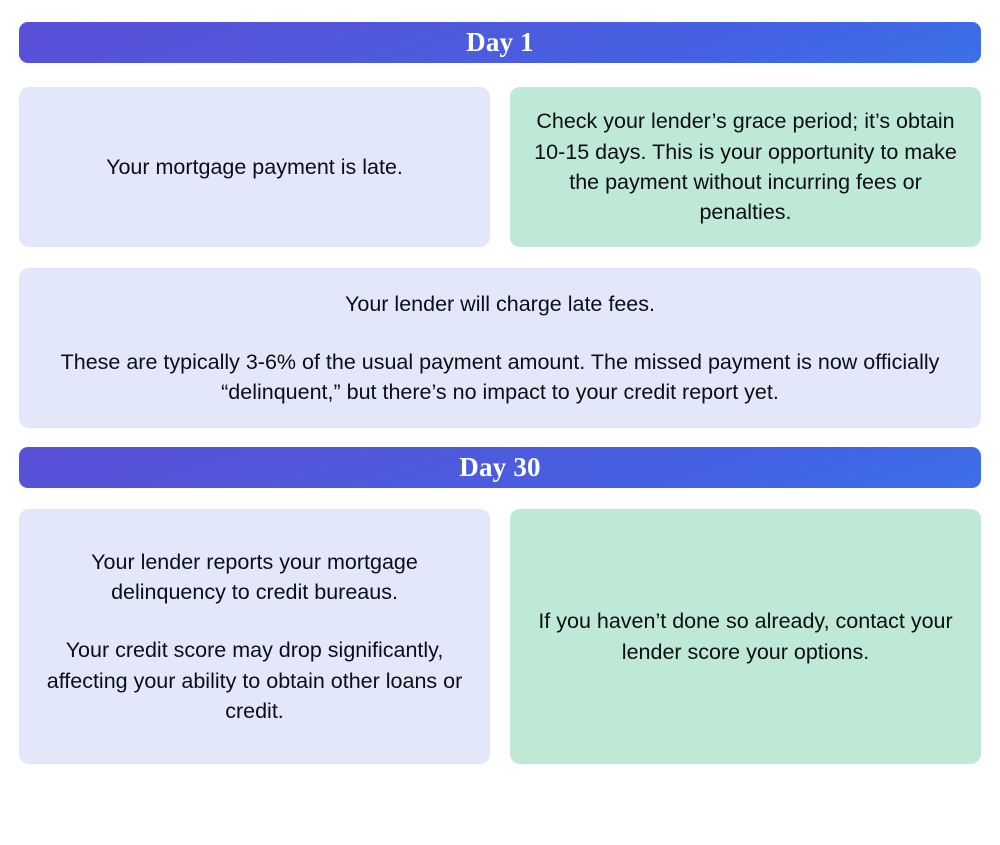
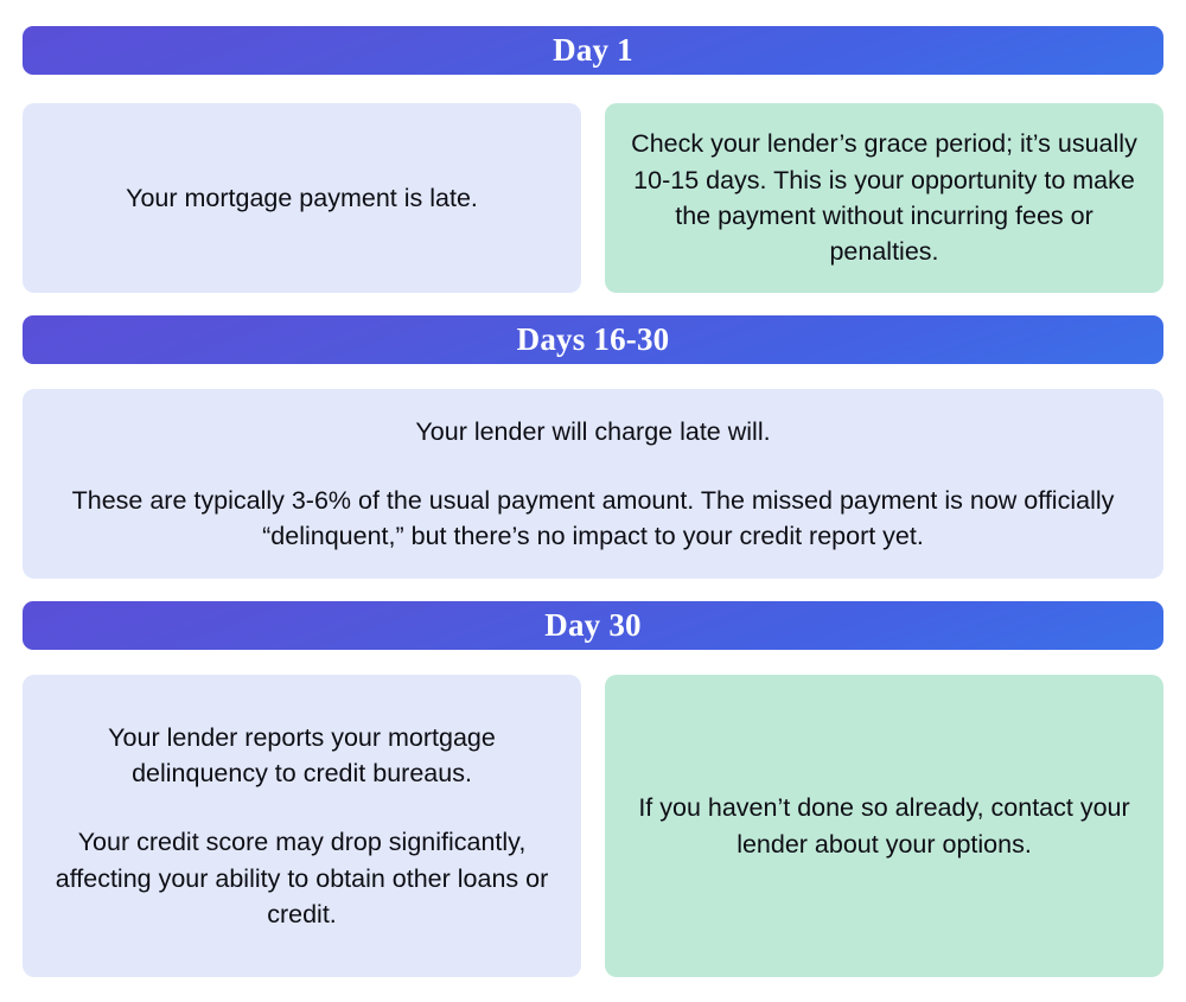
  Day 1
  Your mortgage payment is late.
- Check your lender’s grace period; it’s obtain 10-15 days. This is your opportunity to make the payment without incurring fees or penalties.
+ Check your lender’s grace period; it’s usually 10-15 days. This is your opportunity to make the payment without incurring fees or penalties.
+ Days 16-30
- Your lender will charge late fees.
+ Your lender will charge late will.
  These are typically 3-6% of the usual payment amount. The missed payment is now officially “delinquent,” but there’s no impact to your credit report yet.
  Day 30
  Your lender reports your mortgage delinquency to credit bureaus.
  Your credit score may drop significantly, affecting your ability to obtain other loans or credit.
- If you haven’t done so already, contact your lender score your options.
+ If you haven’t done so already, contact your lender about your options.
